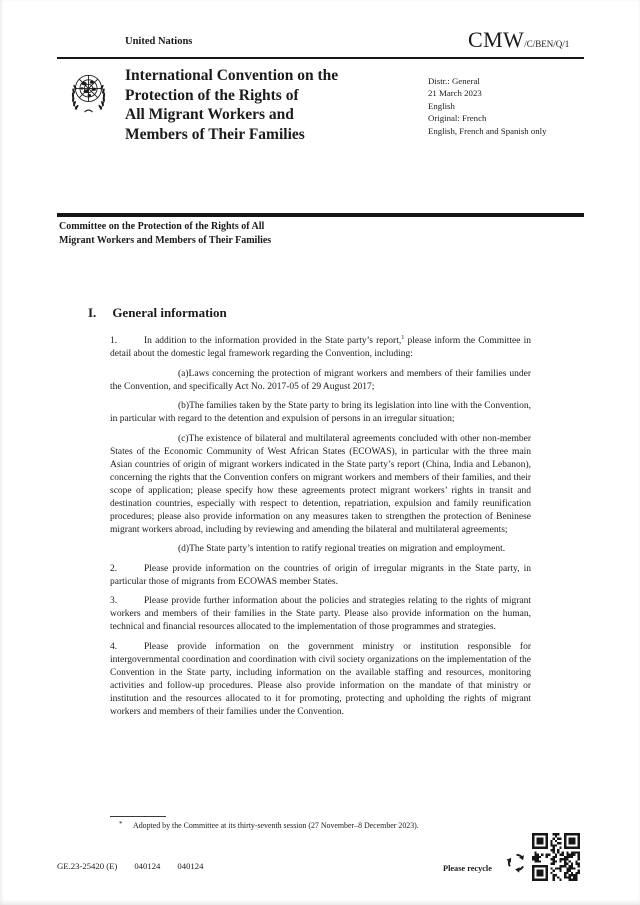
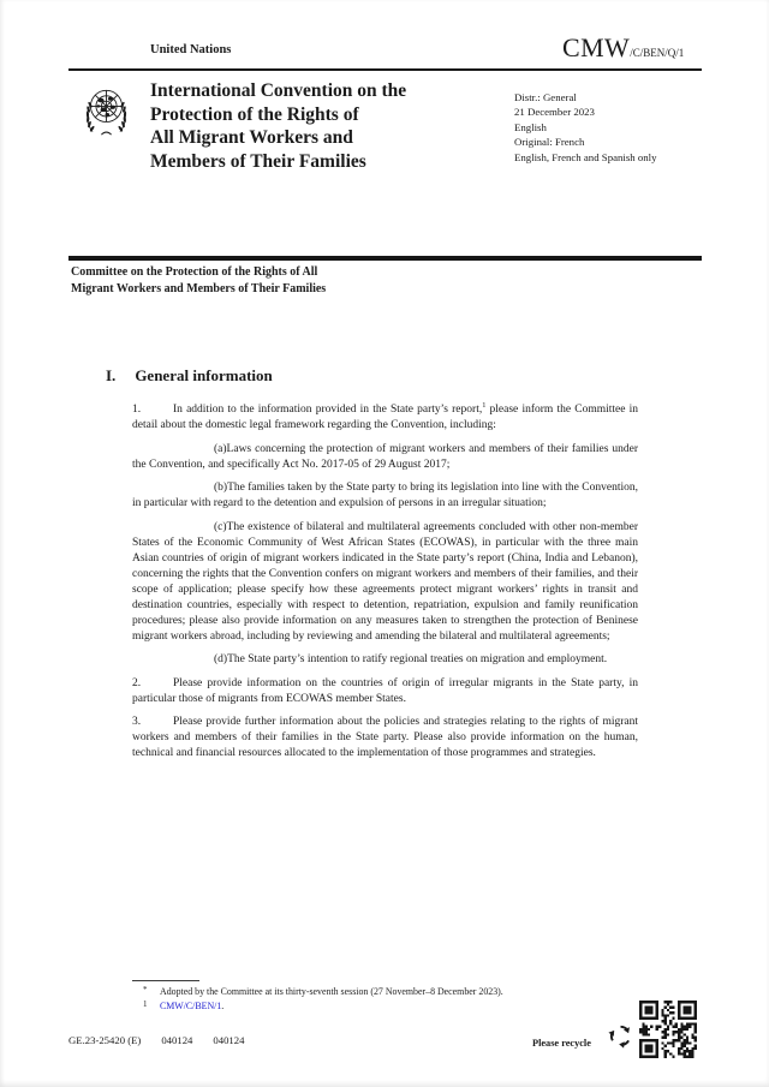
  United Nations
  CMW/C/BEN/Q/1
  International Convention on the
  Protection of the Rights of
  All Migrant Workers and
  Members of Their Families
  Distr.: General
- 21 March 2023
+ 21 December 2023
  English
  Original: French
  English, French and Spanish only
  Committee on the Protection of the Rights of All
  Migrant Workers and Members of Their Families
  I. General information
  1. In addition to the information provided in the State party’s report, please inform the Committee in detail about the domestic legal framework regarding the Convention, including:
  (a)Laws concerning the protection of migrant workers and members of their families under the Convention, and specifically Act No. 2017-05 of 29 August 2017;
  (b)The families taken by the State party to bring its legislation into line with the Convention, in particular with regard to the detention and expulsion of persons in an irregular situation;
  (c)The existence of bilateral and multilateral agreements concluded with other non-member States of the Economic Community of West African States (ECOWAS), in particular with the three main Asian countries of origin of migrant workers indicated in the State party’s report (China, India and Lebanon), concerning the rights that the Convention confers on migrant workers and members of their families, and their scope of application; please specify how these agreements protect migrant workers’ rights in transit and destination countries, especially with respect to detention, repatriation, expulsion and family reunification procedures; please also provide information on any measures taken to strengthen the protection of Beninese migrant workers abroad, including by reviewing and amending the bilateral and multilateral agreements;
  (d)The State party’s intention to ratify regional treaties on migration and employment.
  2. Please provide information on the countries of origin of irregular migrants in the State party, in particular those of migrants from ECOWAS member States.
  3. Please provide further information about the policies and strategies relating to the rights of migrant workers and members of their families in the State party. Please also provide information on the human, technical and financial resources allocated to the implementation of those programmes and strategies.
- 4. Please provide information on the government ministry or institution responsible for intergovernmental coordination and coordination with civil society organizations on the implementation of the Convention in the State party, including information on the available staffing and resources, monitoring activities and follow-up procedures. Please also provide information on the mandate of that ministry or institution and the resources allocated to it for promoting, protecting and upholding the rights of migrant workers and members of their families under the Convention.
  *
  Adopted by the Committee at its thirty-seventh session (27 November–8 December 2023).
+ 1
+ CMW/C/BEN/1.
  GE.23-25420 (E) 040124 040124
  Please recycle
